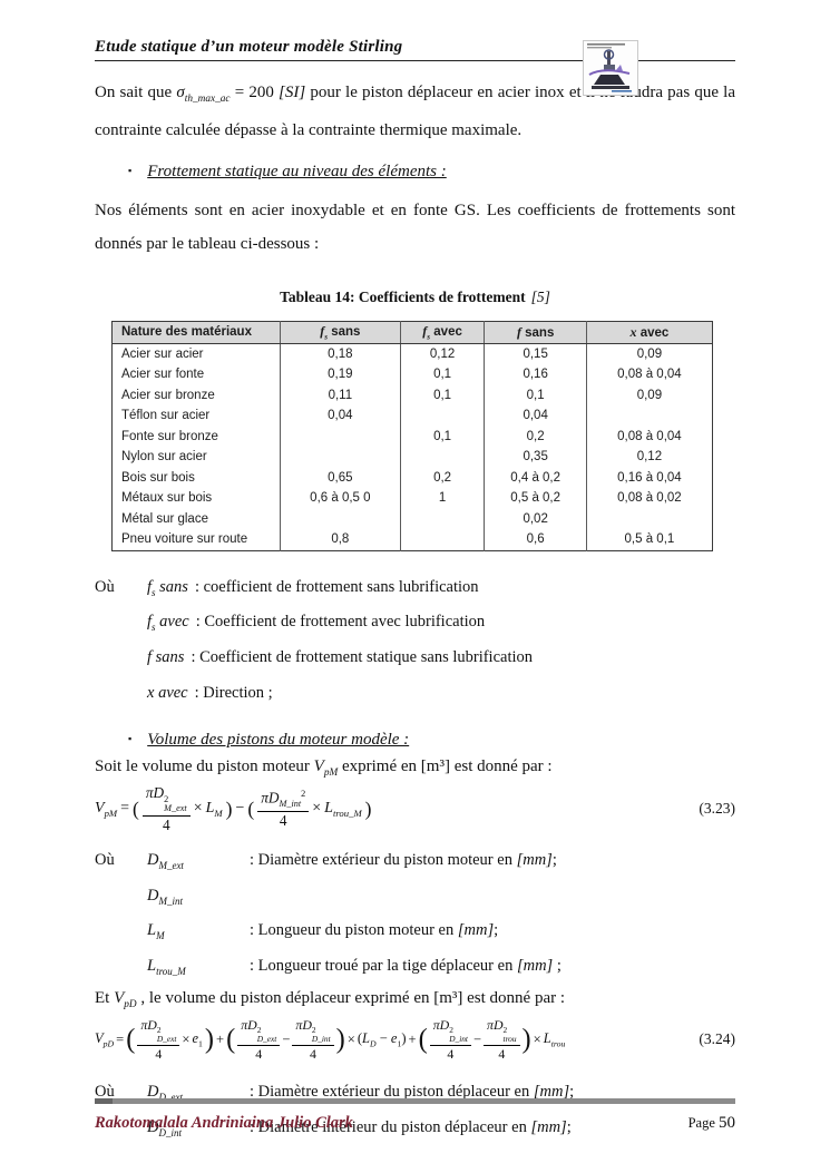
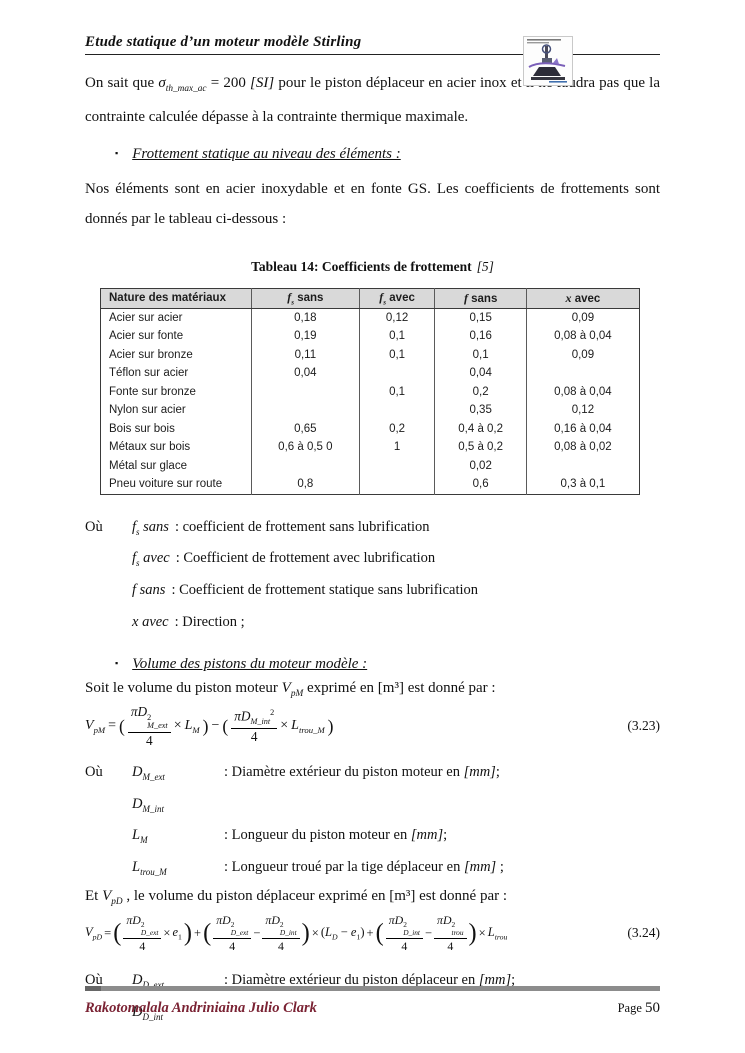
  Etude statique d’un moteur modèle Stirling
  On sait que σth_max_ac = 200 [SI] pour le piston déplaceur en acier inox etdra pas que la contrainte calculée dépasse à la contrainte thermique maximale.
  ▪ Frottement statique au niveau des éléments :
  Nos éléments sont en acier inoxydable et en fonte GS. Les coefficients de frottements sont donnés par le tableau ci-dessous :
  Tableau 14: Coefficients de frottement [5]
  Nature des matériaux	fs sans	fs avec	f sans	x avec
  Acier sur acier	0,18	0,12	0,15	0,09
  Acier sur fonte	0,19	0,1	0,16	0,08 à 0,04
  Acier sur bronze	0,11	0,1	0,1	0,09
  Téflon sur acier	0,04		0,04
  Fonte sur bronze		0,1	0,2	0,08 à 0,04
  Nylon sur acier			0,35	0,12
  Bois sur bois	0,65	0,2	0,4 à 0,2	0,16 à 0,04
  Métaux sur bois	0,6 à 0,5 0	1	0,5 à 0,2	0,08 à 0,02
  Métal sur glace			0,02
- Pneu voiture sur route	0,8		0,6	0,5 à 0,1
+ Pneu voiture sur route	0,8		0,6	0,3 à 0,1
  Où
  fs sans
  : coefficient de frottement sans lubrification
  fs avec
  : Coefficient de frottement avec lubrification
  f sans
  : Coefficient de frottement statique sans lubrification
  x avec
  : Direction ;
  ▪ Volume des pistons du moteur modèle :
  Soit le volume du piston moteur VpM exprimé en [m³] est donné par :
  VpM
  =
  (
  πD
  2
  M_ext
  4
  ×
  LM
  )
  −
  (
  πDM_int2
  4
  ×
  Ltrou_M
  )
  (3.23)
  Où
  DM_ext
  : Diamètre extérieur du piston moteur en [mm];
  DM_int
  LM
  : Longueur du piston moteur en [mm];
  Ltrou_M
  : Longueur troué par la tige déplaceur en [mm] ;
  Et VpD , le volume du piston déplaceur exprimé en [m³] est donné par :
  VpD
  =
  (
  πD
  2
  D_ext
  4
  ×
  e1
  )
  +
  (
  πD
  2
  D_ext
  4
  −
  πD
  2
  D_int
  4
  )
  ×
  (LD − e1)
  +
  (
  πD
  2
  D_int
  4
  −
  πD
  2
  trou
  4
  )
  ×
  Ltrou
  (3.24)
  Où
  : Diamètre extérieur du piston déplaceur en [mm];
  DD_int
- : Diamètre intérieur du piston déplaceur en [mm];
  Rakotomalala Andriniaina Julio Clark
  Page 50
